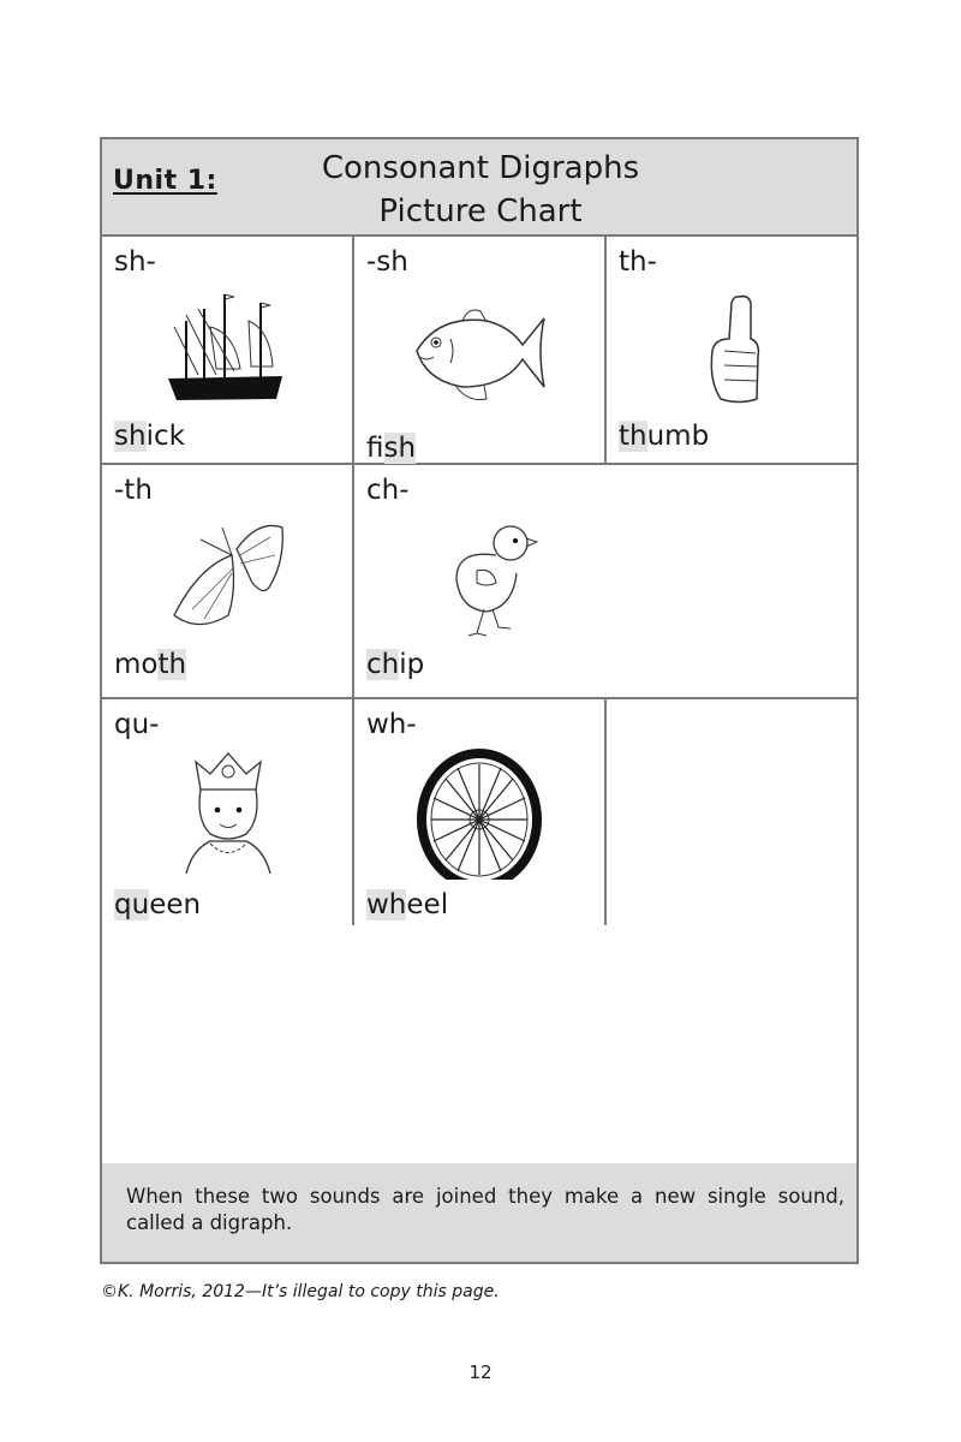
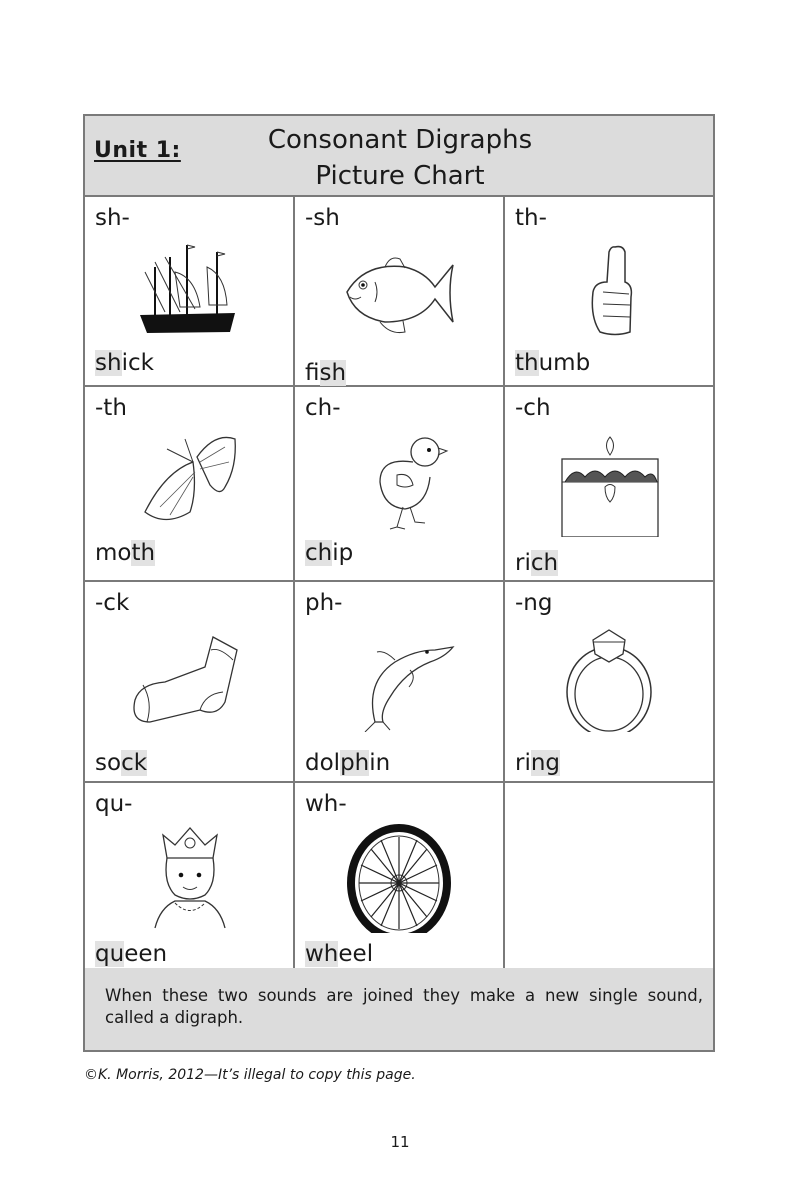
  Unit 1:
  Consonant Digraphs
  Picture Chart
  sh-
  shick
  -sh
  fish
  th-
  thumb
  -th
  moth
  ch-
  chip
+ -ch
+ rich
+ -ck
+ sock
+ ph-
+ dolphin
+ -ng
+ ring
  qu-
  queen
  wh-
  wheel
  When these two sounds are joined they make a new single sound, called a digraph.
  ©K. Morris, 2012—It’s illegal to copy this page.
- 12
+ 11
